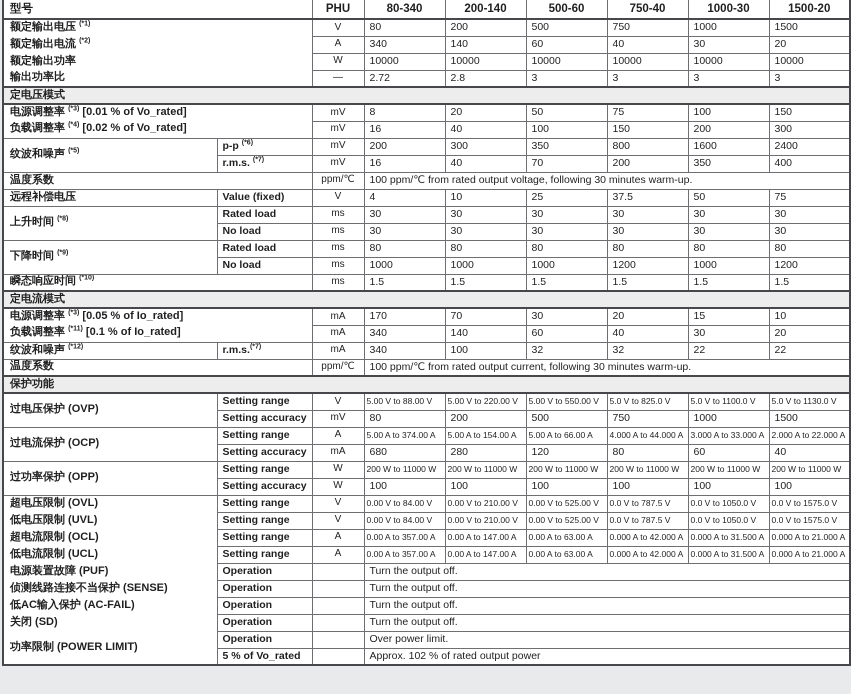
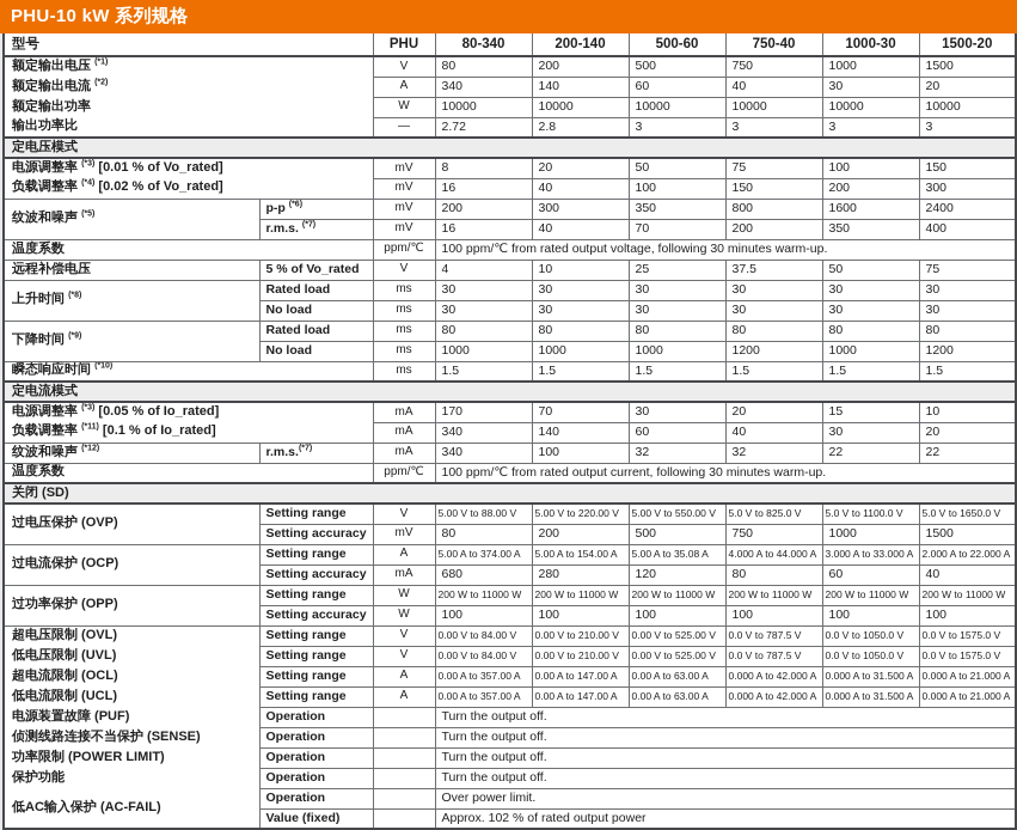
+ PHU-10 kW 系列规格
  型号	PHU	80-340	200-140	500-60	750-40	1000-30	1500-20
  额定输出电压	V	80	200	500	750	1000	1500
  额定输出电流	A	340	140	60	40	30	20
  额定输出功率	W	10000	10000	10000	10000	10000	10000
  输出功率比	—	2.72	2.8	3	3	3	3
  定电压模式
  电源调整率 [0.01 % of Vo_rated]	mV	8	20	50	75	100	150
  负载调整率 [0.02 % of Vo_rated]	mV	16	40	100	150	200	300
  纹波和噪声	p-p	mV	200	300	350	800	1600	2400
  r.m.s.	mV	16	40	70	200	350	400
  温度系数	ppm/℃	100 ppm/℃ from rated output voltage, following 30 minutes warm-up.
- 远程补偿电压	Value (fixed)	V	4	10	25	37.5	50	75
+ 远程补偿电压	5 % of Vo_rated	V	4	10	25	37.5	50	75
  上升时间	Rated load	ms	30	30	30	30	30	30
  No load	ms	30	30	30	30	30	30
  下降时间	Rated load	ms	80	80	80	80	80	80
  No load	ms	1000	1000	1000	1200	1000	1200
  瞬态响应时间	ms	1.5	1.5	1.5	1.5	1.5	1.5
  定电流模式
  电源调整率 [0.05 % of Io_rated]	mA	170	70	30	20	15	10
  负载调整率 [0.1 % of Io_rated]	mA	340	140	60	40	30	20
  纹波和噪声	r.m.s.	mA	340	100	32	32	22	22
  温度系数	ppm/℃	100 ppm/℃ from rated output current, following 30 minutes warm-up.
- 保护功能
+ 关闭 (SD)
- 过电压保护 (OVP)	Setting range	V	5.00 V to 88.00 V	5.00 V to 220.00 V	5.00 V to 550.00 V	5.0 V to 825.0 V	5.0 V to 1100.0 V	5.0 V to 1130.0 V
+ 过电压保护 (OVP)	Setting range	V	5.00 V to 88.00 V	5.00 V to 220.00 V	5.00 V to 550.00 V	5.0 V to 825.0 V	5.0 V to 1100.0 V	5.0 V to 1650.0 V
  Setting accuracy	mV	80	200	500	750	1000	1500
- 过电流保护 (OCP)	Setting range	A	5.00 A to 374.00 A	5.00 A to 154.00 A	5.00 A to 66.00 A	4.000 A to 44.000 A	3.000 A to 33.000 A	2.000 A to 22.000 A
+ 过电流保护 (OCP)	Setting range	A	5.00 A to 374.00 A	5.00 A to 154.00 A	5.00 A to 35.08 A	4.000 A to 44.000 A	3.000 A to 33.000 A	2.000 A to 22.000 A
  Setting accuracy	mA	680	280	120	80	60	40
  过功率保护 (OPP)	Setting range	W	200 W to 11000 W	200 W to 11000 W	200 W to 11000 W	200 W to 11000 W	200 W to 11000 W	200 W to 11000 W
  Setting accuracy	W	100	100	100	100	100	100
  超电压限制 (OVL)	Setting range	V	0.00 V to 84.00 V	0.00 V to 210.00 V	0.00 V to 525.00 V	0.0 V to 787.5 V	0.0 V to 1050.0 V	0.0 V to 1575.0 V
  低电压限制 (UVL)	Setting range	V	0.00 V to 84.00 V	0.00 V to 210.00 V	0.00 V to 525.00 V	0.0 V to 787.5 V	0.0 V to 1050.0 V	0.0 V to 1575.0 V
  超电流限制 (OCL)	Setting range	A	0.00 A to 357.00 A	0.00 A to 147.00 A	0.00 A to 63.00 A	0.000 A to 42.000 A	0.000 A to 31.500 A	0.000 A to 21.000 A
  低电流限制 (UCL)	Setting range	A	0.00 A to 357.00 A	0.00 A to 147.00 A	0.00 A to 63.00 A	0.000 A to 42.000 A	0.000 A to 31.500 A	0.000 A to 21.000 A
  电源装置故障 (PUF)	Operation		Turn the output off.
  侦测线路连接不当保护 (SENSE)	Operation		Turn the output off.
- 低AC输入保护 (AC-FAIL)	Operation		Turn the output off.
+ 功率限制 (POWER LIMIT)	Operation		Turn the output off.
- 关闭 (SD)	Operation		Turn the output off.
+ 保护功能	Operation		Turn the output off.
- 功率限制 (POWER LIMIT)	Operation		Over power limit.
+ 低AC输入保护 (AC-FAIL)	Operation		Over power limit.
- 5 % of Vo_rated		Approx. 102 % of rated output power
+ Value (fixed)		Approx. 102 % of rated output power
